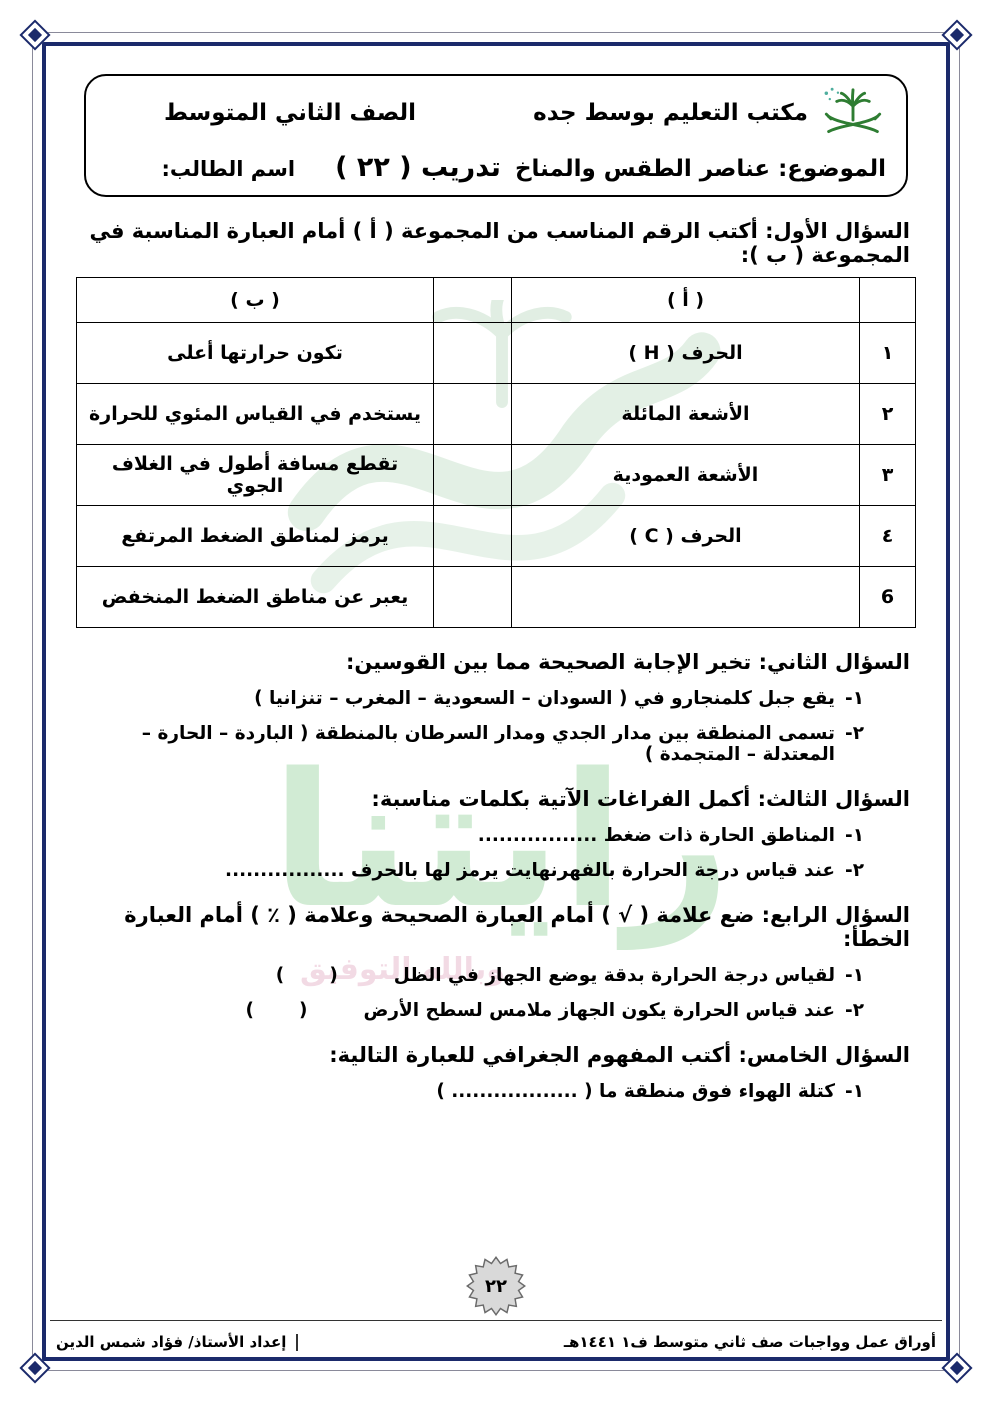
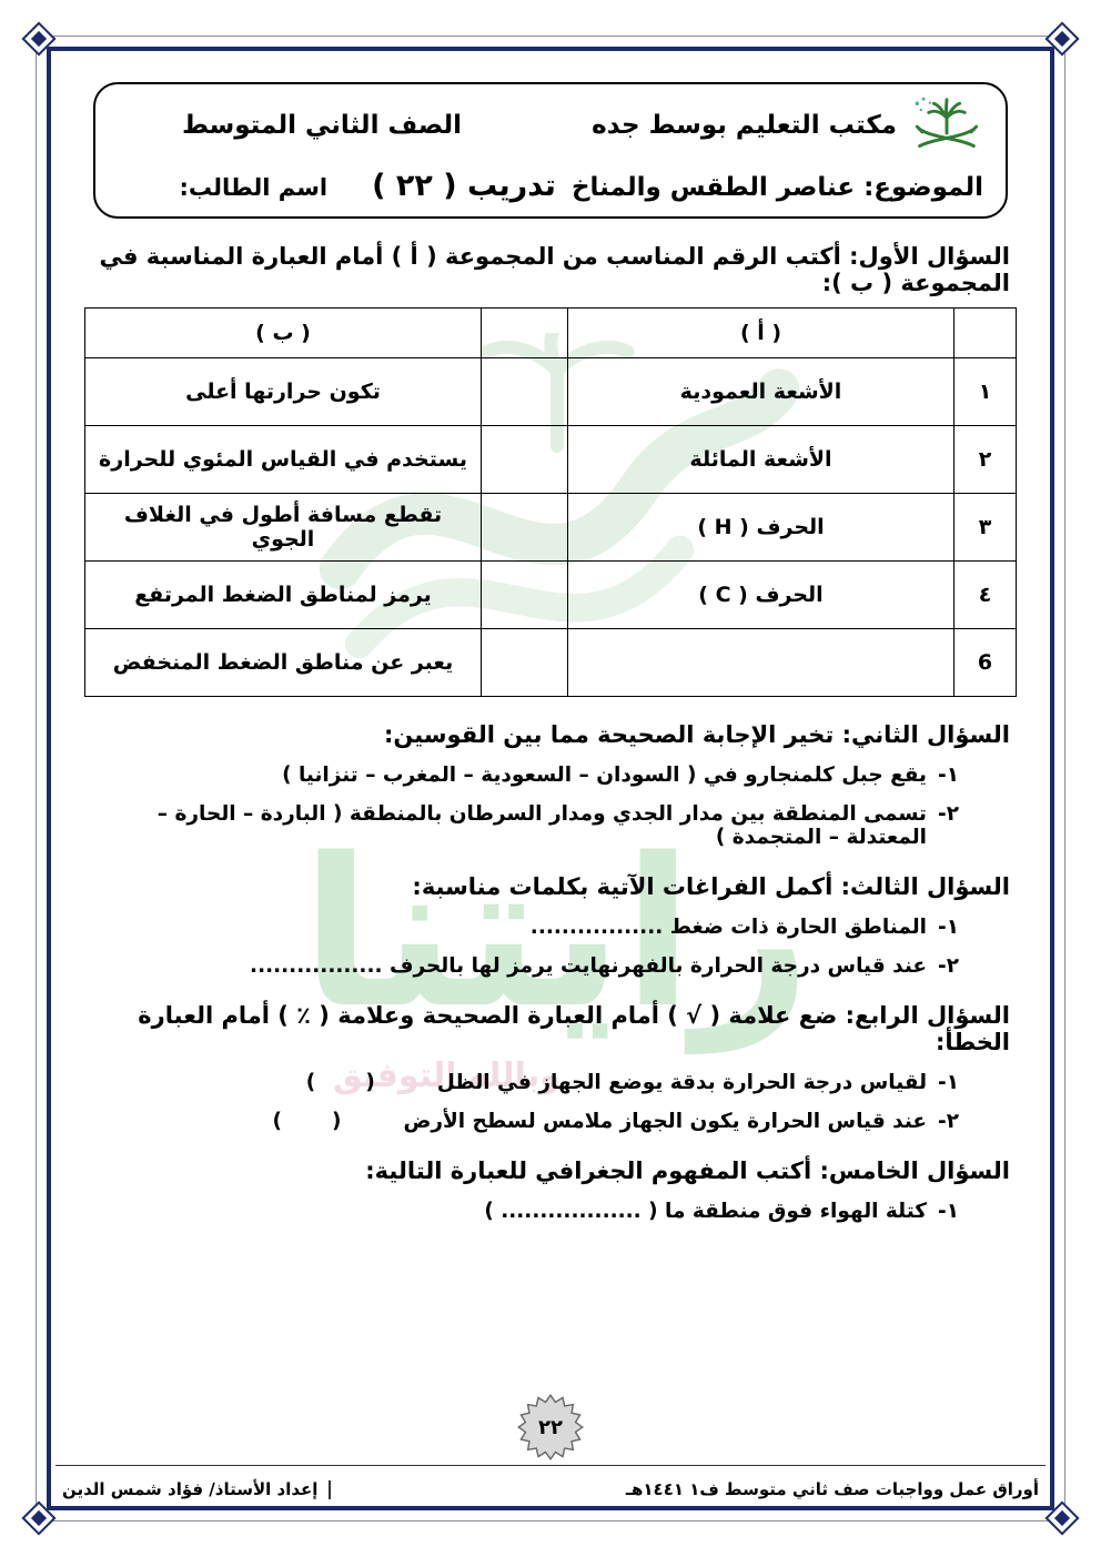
  رايتنا
  وبالله التوفيق
  مكتب التعليم بوسط جده
  الصف الثاني المتوسط
  الموضوع: عناصر الطقس والمناخ
  تدريب ( ٢٢ )
  اسم الطالب:
  السؤال الأول: أكتب الرقم المناسب من المجموعة ( أ ) أمام العبارة المناسبة في المجموعة ( ب ):
  	( أ )		( ب )
- ١	الحرف ( H )		تكون حرارتها أعلى
+ ١	الأشعة العمودية		تكون حرارتها أعلى
  ٢	الأشعة المائلة		يستخدم في القياس المئوي للحرارة
- ٣	الأشعة العمودية		تقطع مسافة أطول في الغلاف الجوي
+ ٣	الحرف ( H )		تقطع مسافة أطول في الغلاف الجوي
  ٤	الحرف ( C )		يرمز لمناطق الضغط المرتفع
  6			يعبر عن مناطق الضغط المنخفض
  السؤال الثاني: تخير الإجابة الصحيحة مما بين القوسين:
  ١-
  يقع جبل كلمنجارو في ( السودان – السعودية – المغرب – تنزانيا )
  ٢-
  تسمى المنطقة بين مدار الجدي ومدار السرطان بالمنطقة ( الباردة – الحارة – المعتدلة – المتجمدة )
  السؤال الثالث: أكمل الفراغات الآتية بكلمات مناسبة:
  ١-
  المناطق الحارة ذات ضغط .................
  ٢-
  عند قياس درجة الحرارة بالفهرنهايت يرمز لها بالحرف .................
  السؤال الرابع: ضع علامة ( √ ) أمام العبارة الصحيحة وعلامة ( ٪ ) أمام العبارة الخطأ:
  ١-
  لقياس درجة الحرارة بدقة يوضع الجهاز في الظل
  ( )
  ٢-
  عند قياس الحرارة يكون الجهاز ملامس لسطح الأرض
  ( )
  السؤال الخامس: أكتب المفهوم الجغرافي للعبارة التالية:
  ١-
  كتلة الهواء فوق منطقة ما ( .................. )
  ٢٢
  أوراق عمل وواجبات صف ثاني متوسط ف١ ١٤٤١هـ
  إعداد الأستاذ/ فؤاد شمس الدين
